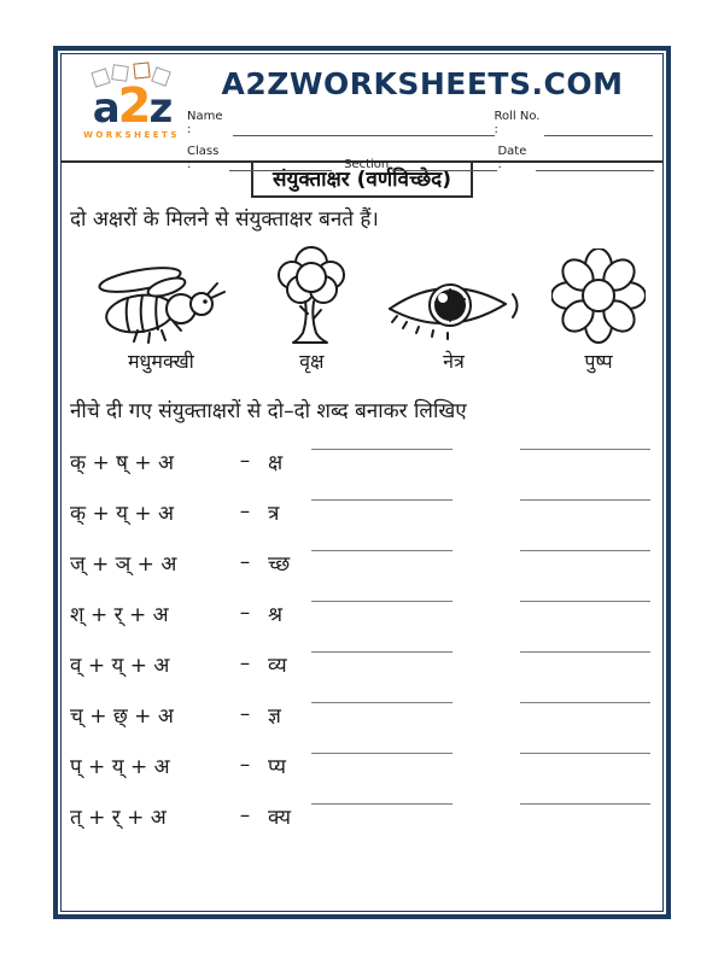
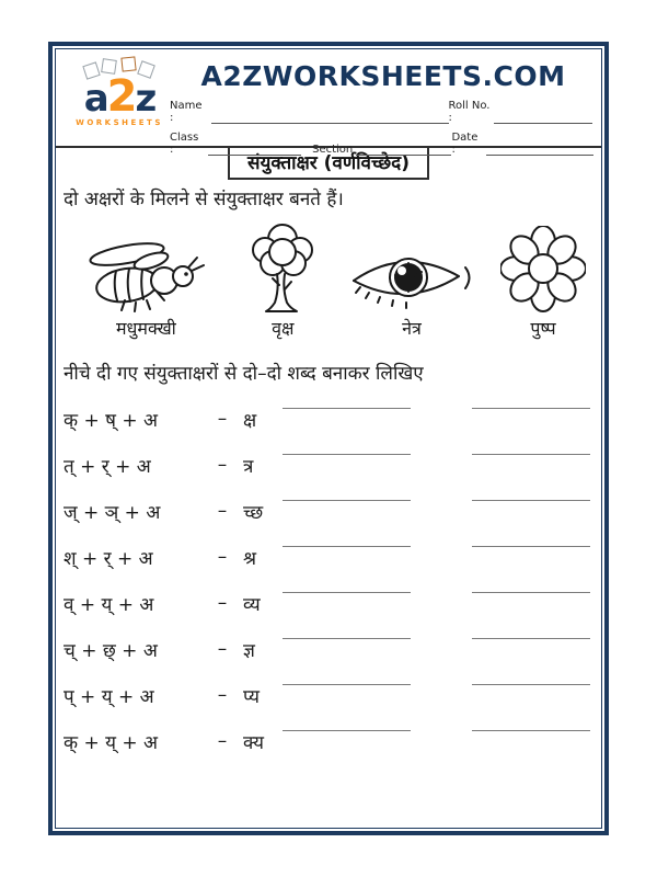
  a2z
  WORKSHEETS
  A2ZWORKSHEETS.COM
  Name :
  Roll No. :
  Class :
  Section
  Date :
  संयुक्ताक्षर (वर्णविच्छेद)
  दो अक्षरों के मिलने से संयुक्ताक्षर बनते हैं।
  मधुमक्खी
  वृक्ष
  नेत्र
  पुष्प
  नीचे दी गए संयुक्ताक्षरों से दो–दो शब्द बनाकर लिखिए
  क् + ष् + अ
  –
  क्ष
- क् + य् + अ
+ त् + र् + अ
  –
  त्र
  ज् + ञ् + अ
  –
  च्छ
  श् + र् + अ
  –
  श्र
  व् + य् + अ
  –
  व्य
  च् + छ् + अ
  –
  ज्ञ
  प् + य् + अ
  –
  प्य
- त् + र् + अ
+ क् + य् + अ
  –
  क्य
